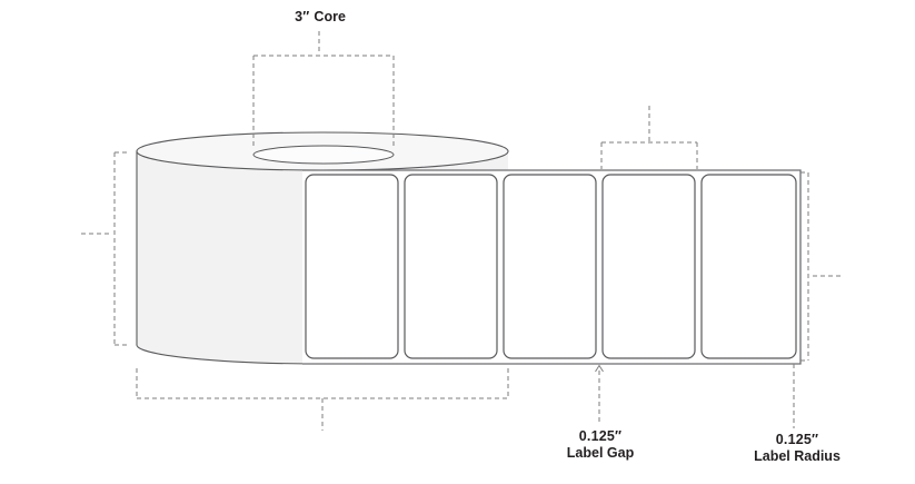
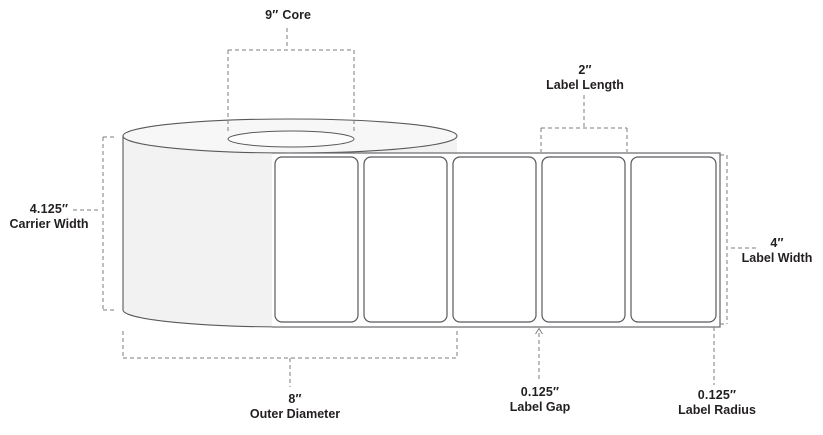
- 3″
+ 9″
  Core
+ 2″
+ Label Length
+ 4.125″
+ Carrier Width
+ 4″
+ Label Width
+ 8″
+ Outer Diameter
  0.125″
  Label Gap
  0.125″
  Label Radius
